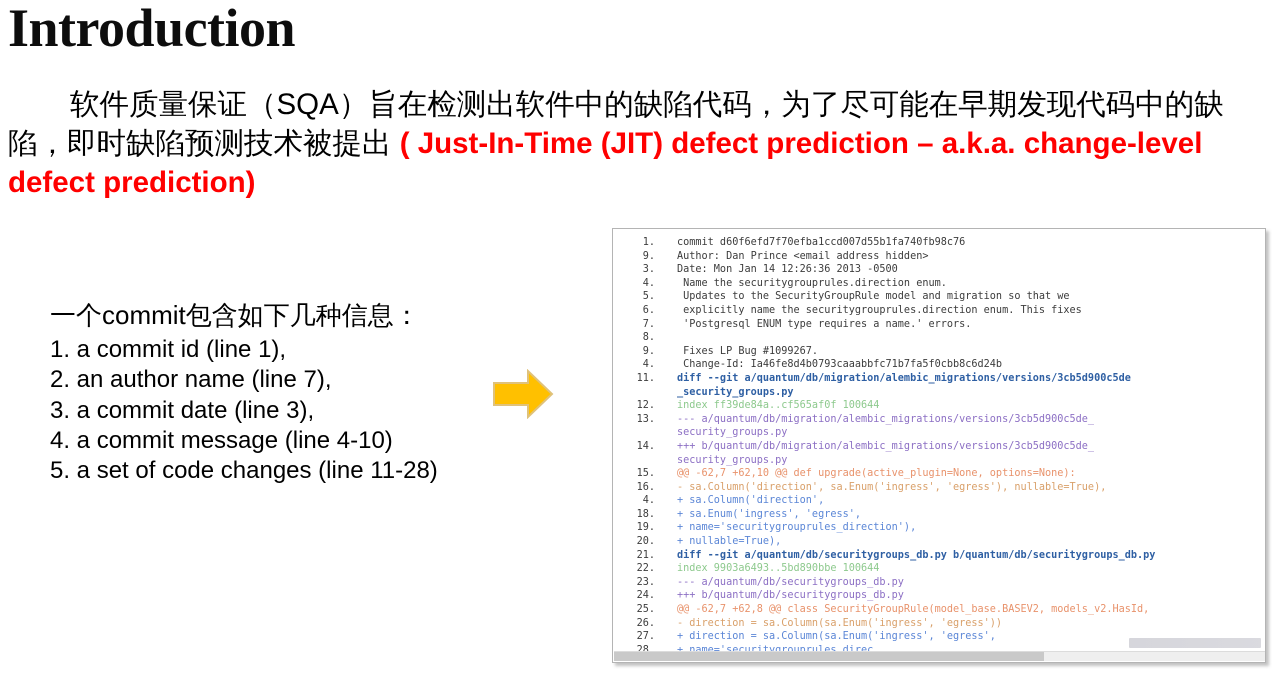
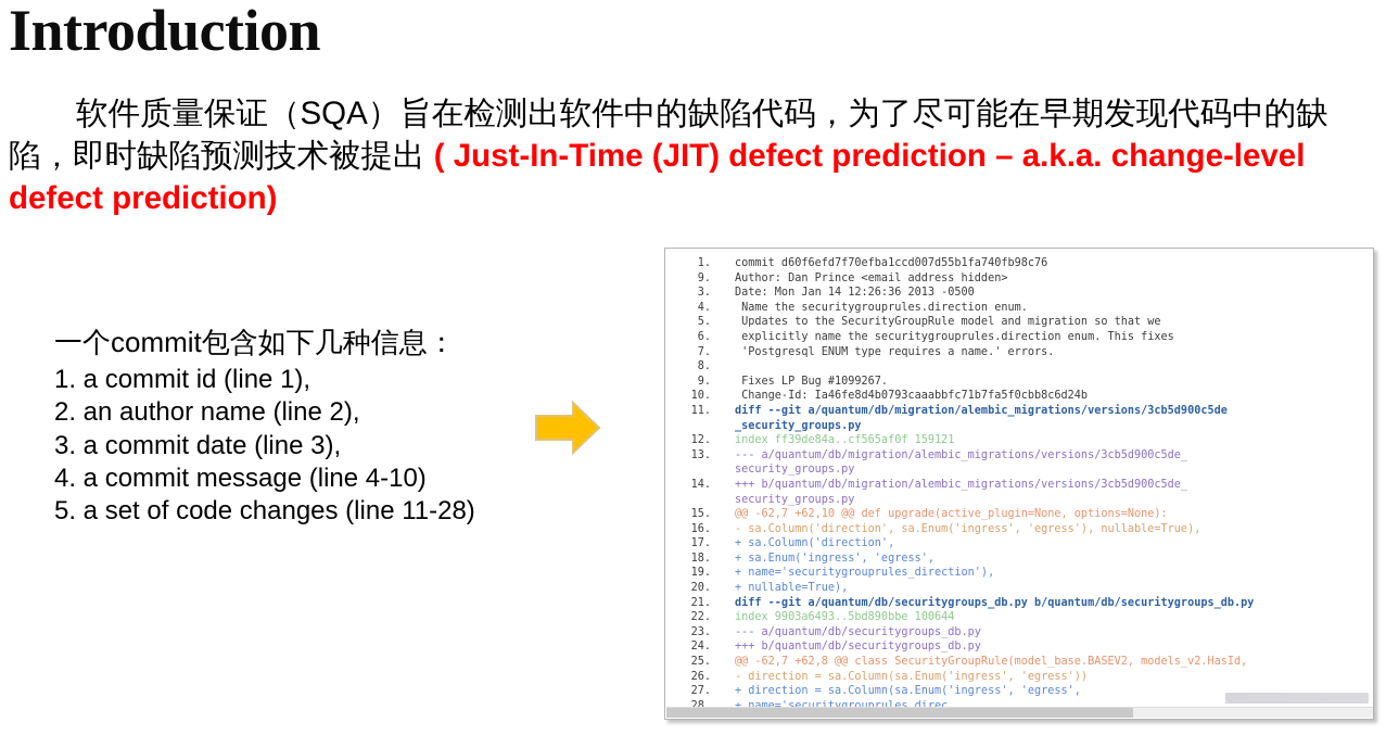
  Introduction
  软件质量保证（SQA）旨在检测出软件中的缺陷代码，为了尽可能在早期发现代码中的缺陷，即时缺陷预测技术被提出 ( Just-In-Time (JIT) defect prediction – a.k.a. change-level defect prediction)
  一个commit包含如下几种信息：
  1. a commit id (line 1),
- 2. an author name (line 7),
+ 2. an author name (line 2),
  3. a commit date (line 3),
  4. a commit message (line 4-10)
  5. a set of code changes (line 11-28)
  1. commit d60f6efd7f70efba1ccd007d55b1fa740fb98c76
  9. Author: Dan Prince <email address hidden>
  3. Date: Mon Jan 14 12:26:36 2013 -0500
  4. Name the securitygrouprules.direction enum.
  5. Updates to the SecurityGroupRule model and migration so that we
  6. explicitly name the securitygrouprules.direction enum. This fixes
  7. 'Postgresql ENUM type requires a name.' errors.
  8.
  9. Fixes LP Bug #1099267.
- 4. Change-Id: Ia46fe8d4b0793caaabbfc71b7fa5f0cbb8c6d24b
+ 10. Change-Id: Ia46fe8d4b0793caaabbfc71b7fa5f0cbb8c6d24b
  11. diff --git a/quantum/db/migration/alembic_migrations/versions/3cb5d900c5de
  _security_groups.py
- 12. index ff39de84a..cf565af0f 100644
+ 12. index ff39de84a..cf565af0f 159121
  13. --- a/quantum/db/migration/alembic_migrations/versions/3cb5d900c5de_
  security_groups.py
  14. +++ b/quantum/db/migration/alembic_migrations/versions/3cb5d900c5de_
  security_groups.py
  15. @@ -62,7 +62,10 @@ def upgrade(active_plugin=None, options=None):
  16. - sa.Column('direction', sa.Enum('ingress', 'egress'), nullable=True),
- 4. + sa.Column('direction',
+ 17. + sa.Column('direction',
  18. + sa.Enum('ingress', 'egress',
  19. + name='securitygrouprules_direction'),
  20. + nullable=True),
  21. diff --git a/quantum/db/securitygroups_db.py b/quantum/db/securitygroups_db.py
  22. index 9903a6493..5bd890bbe 100644
  23. --- a/quantum/db/securitygroups_db.py
  24. +++ b/quantum/db/securitygroups_db.py
  25. @@ -62,7 +62,8 @@ class SecurityGroupRule(model_base.BASEV2, models_v2.HasId,
  26. - direction = sa.Column(sa.Enum('ingress', 'egress'))
  27. + direction = sa.Column(sa.Enum('ingress', 'egress',
